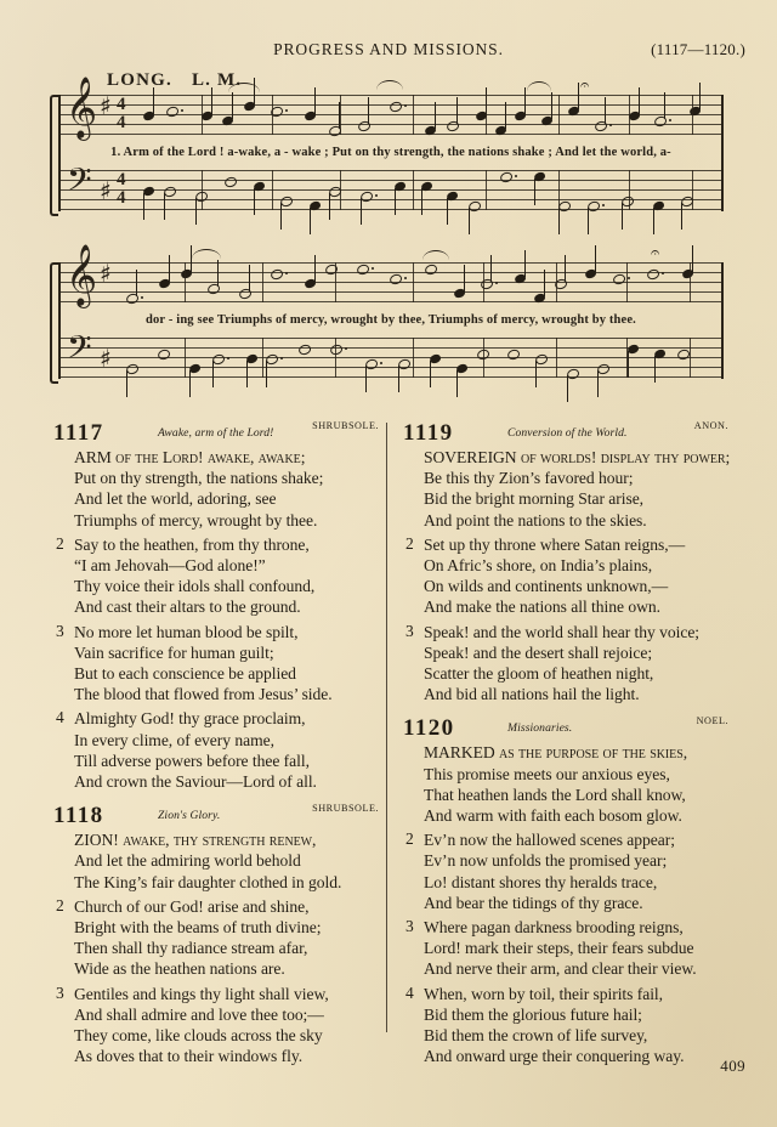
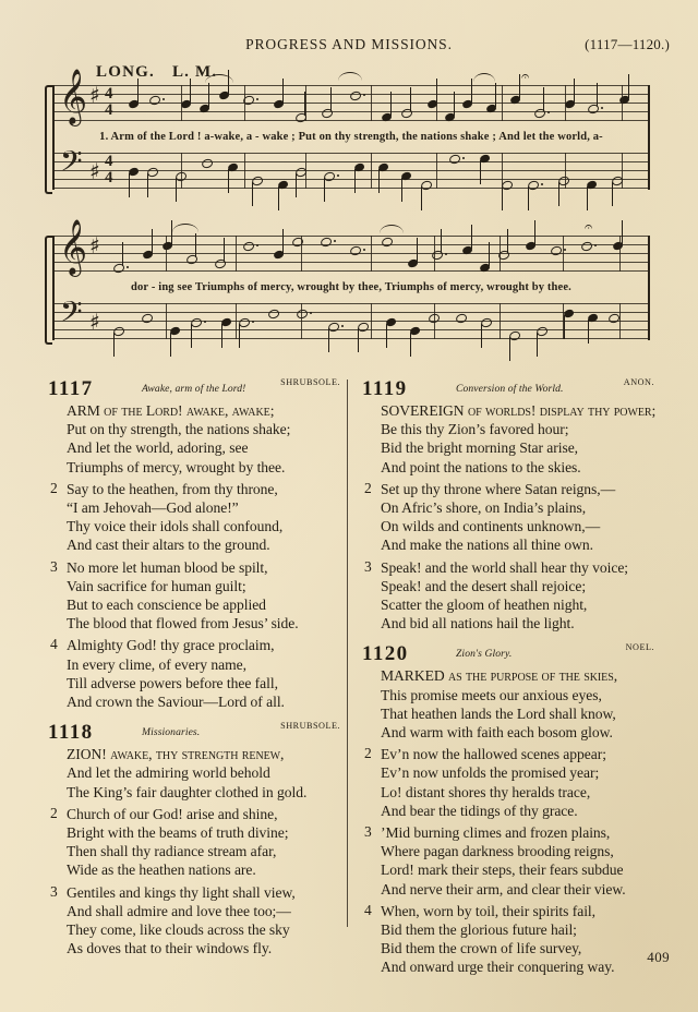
  PROGRESS AND MISSIONS.
  (1117—1120.)
  LONG. L. M.
  𝄞
  ♯
  4
  4
  𝄐
  𝄢
  ♯
  4
  4
  1. Arm of the Lord ! a-wake, a - wake ; Put on thy strength, the nations shake ; And let the world, a-
  𝄞
  ♯
  𝄐
  𝄢
  ♯
  dor - ing see Triumphs of mercy, wrought by thee, Triumphs of mercy, wrought by thee.
  1117
  Awake, arm of the Lord!
  SHRUBSOLE.
  ARM of the Lord! awake, awake;
  Put on thy strength, the nations shake;
  And let the world, adoring, see
  Triumphs of mercy, wrought by thee.
  2
  Say to the heathen, from thy throne,
  “I am Jehovah—God alone!”
  Thy voice their idols shall confound,
  And cast their altars to the ground.
  3
  No more let human blood be spilt,
  Vain sacrifice for human guilt;
  But to each conscience be applied
  The blood that flowed from Jesus’ side.
  4
  Almighty God! thy grace proclaim,
  In every clime, of every name,
  Till adverse powers before thee fall,
  And crown the Saviour—Lord of all.
  1118
- Zion's Glory.
+ Missionaries.
  SHRUBSOLE.
  ZION! awake, thy strength renew,
  And let the admiring world behold
  The King’s fair daughter clothed in gold.
  2
  Church of our God! arise and shine,
  Bright with the beams of truth divine;
  Then shall thy radiance stream afar,
  Wide as the heathen nations are.
  3
  Gentiles and kings thy light shall view,
  And shall admire and love thee too;—
  They come, like clouds across the sky
  As doves that to their windows fly.
  1119
  Conversion of the World.
  ANON.
  SOVEREIGN of worlds! display thy power;
  Be this thy Zion’s favored hour;
  Bid the bright morning Star arise,
  And point the nations to the skies.
  2
  Set up thy throne where Satan reigns,—
  On Afric’s shore, on India’s plains,
  On wilds and continents unknown,—
  And make the nations all thine own.
  3
  Speak! and the world shall hear thy voice;
  Speak! and the desert shall rejoice;
  Scatter the gloom of heathen night,
  And bid all nations hail the light.
  1120
- Missionaries.
+ Zion's Glory.
  NOEL.
  MARKED as the purpose of the skies,
  This promise meets our anxious eyes,
  That heathen lands the Lord shall know,
  And warm with faith each bosom glow.
  2
  Ev’n now the hallowed scenes appear;
  Ev’n now unfolds the promised year;
  Lo! distant shores thy heralds trace,
  And bear the tidings of thy grace.
  3
+ ’Mid burning climes and frozen plains,
  Where pagan darkness brooding reigns,
  Lord! mark their steps, their fears subdue
  And nerve their arm, and clear their view.
  4
  When, worn by toil, their spirits fail,
  Bid them the glorious future hail;
  Bid them the crown of life survey,
  And onward urge their conquering way.
  409
